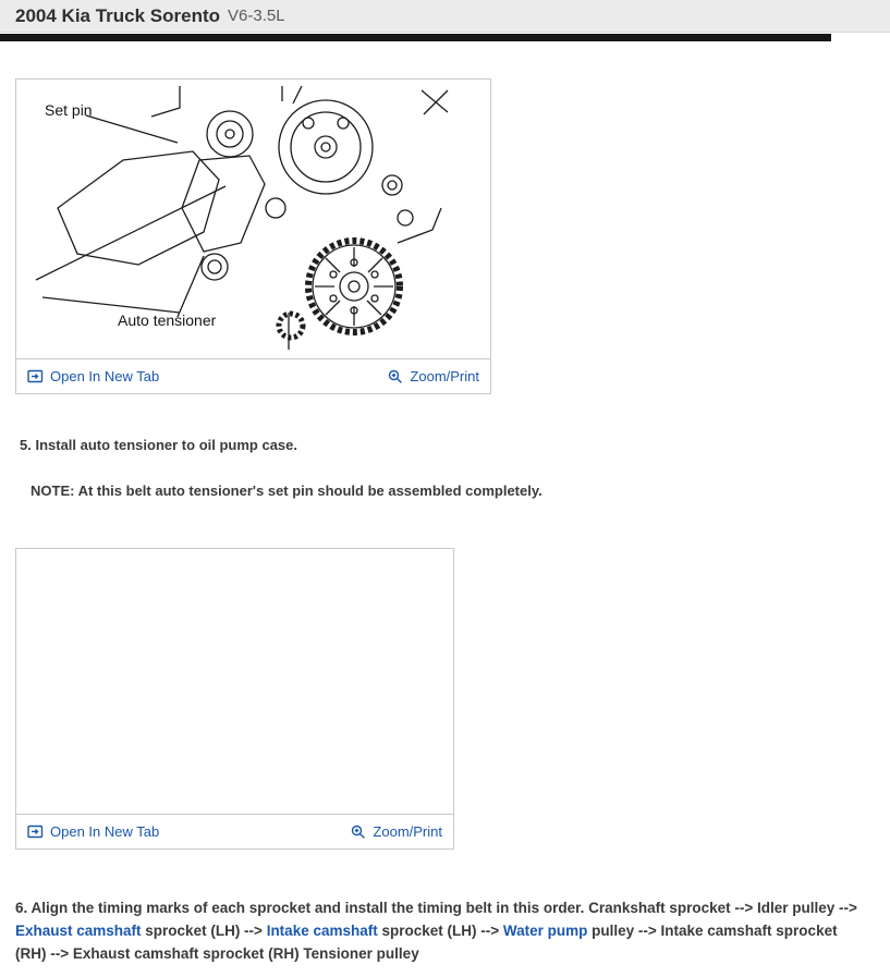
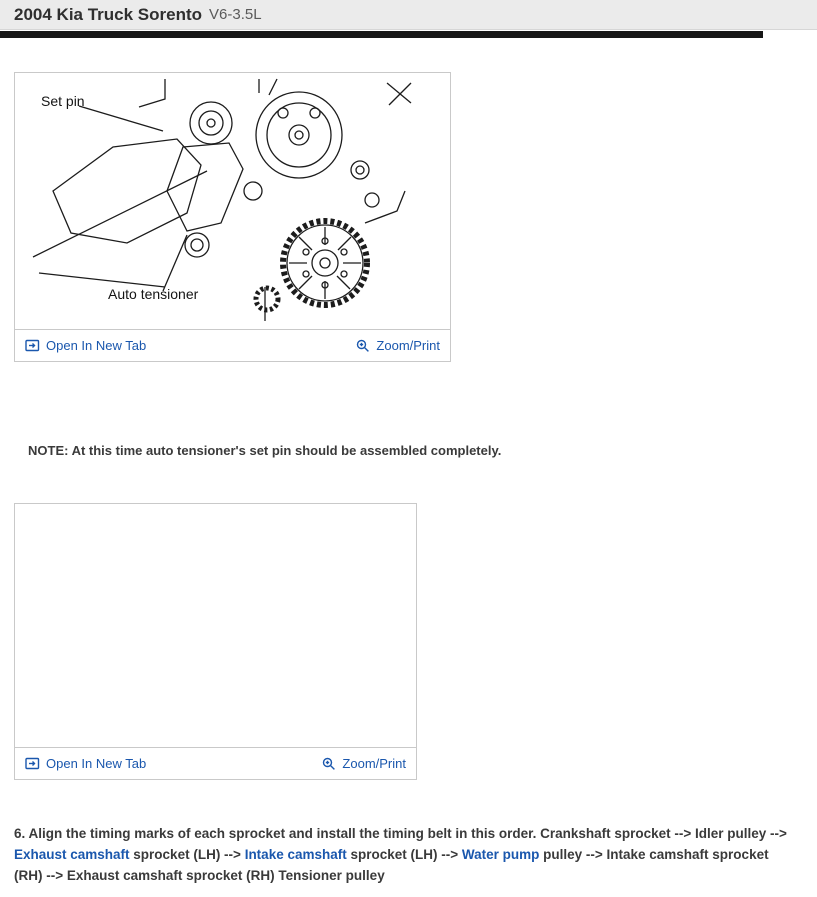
  2004 Kia Truck Sorento
  V6-3.5L
  Set pin
  Auto tensioner
  Open In New Tab
  Zoom/Print
- 5. Install auto tensioner to oil pump case.
- NOTE: At this belt auto tensioner's set pin should be assembled completely.
+ NOTE: At this time auto tensioner's set pin should be assembled completely.
  Open In New Tab
  Zoom/Print
  6. Align the timing marks of each sprocket and install the timing belt in this order. Crankshaft sprocket --> Idler pulley --> Exhaust camshaft sprocket (LH) --> Intake camshaft sprocket (LH) --> Water pump pulley --> Intake camshaft sprocket (RH) --> Exhaust camshaft sprocket (RH) Tensioner pulley
